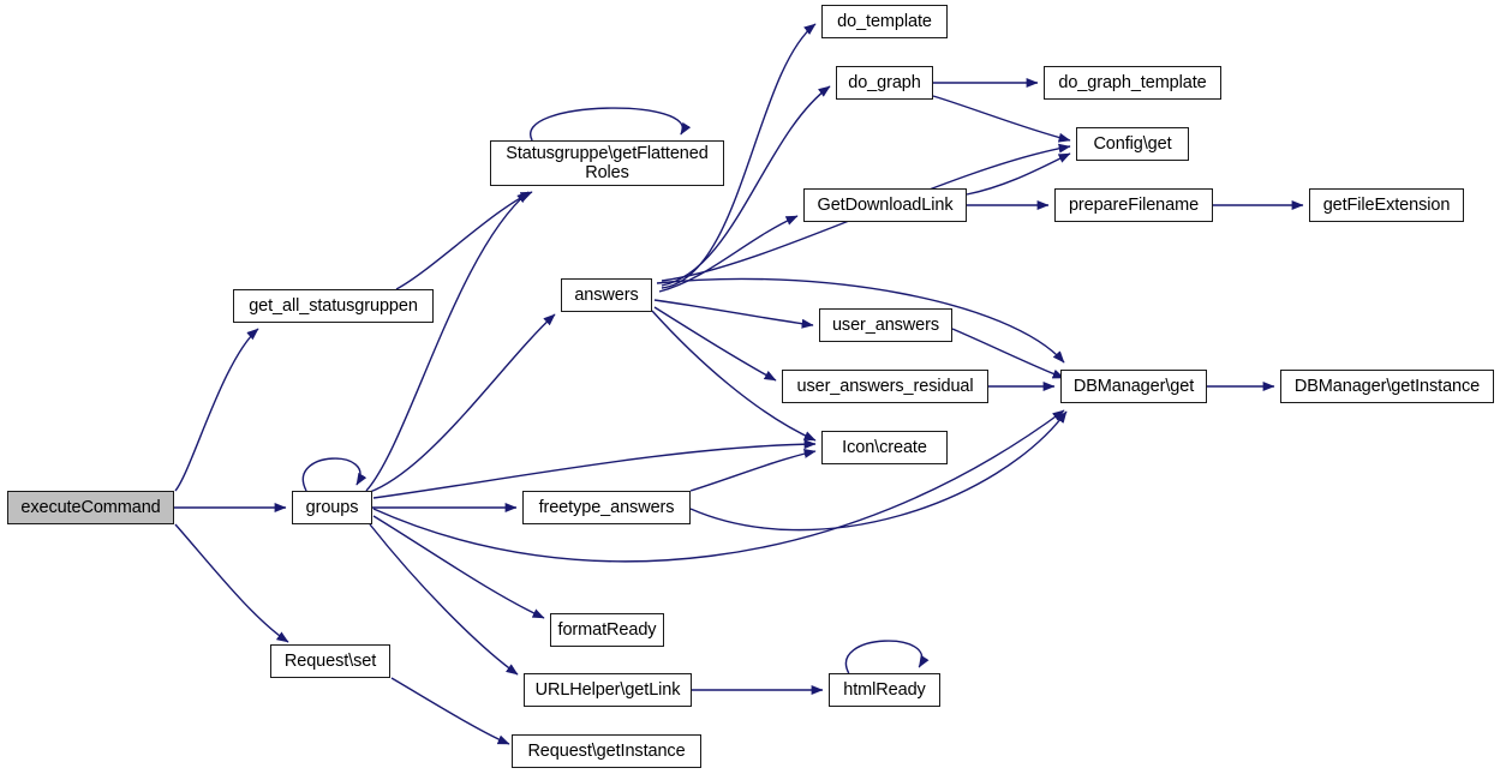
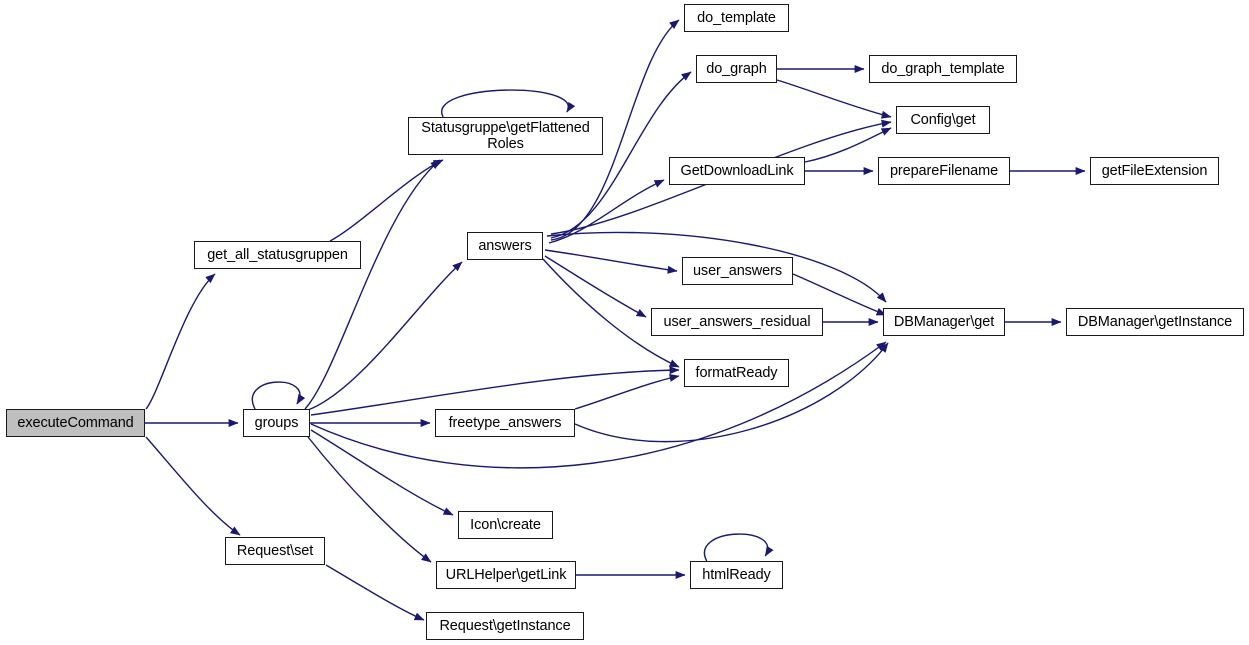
  executeCommand
  get_all_statusgruppen
  groups
  Request\set
  Statusgruppe\getFlattened
  Roles
  answers
  freetype_answers
- formatReady
+ Icon\create
  URLHelper\getLink
  Request\getInstance
  do_template
  do_graph
  do_graph_template
  Config\get
  GetDownloadLink
  prepareFilename
  getFileExtension
  user_answers
  user_answers_residual
  DBManager\get
  DBManager\getInstance
- Icon\create
+ formatReady
  htmlReady
